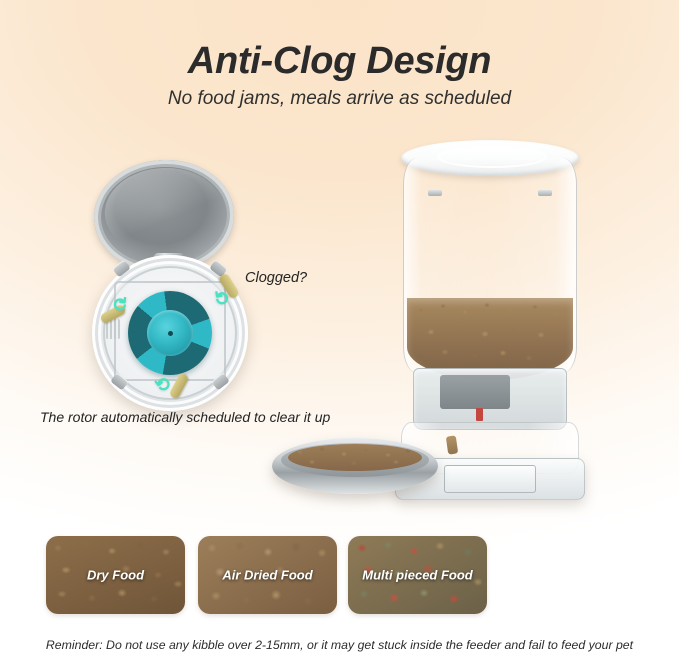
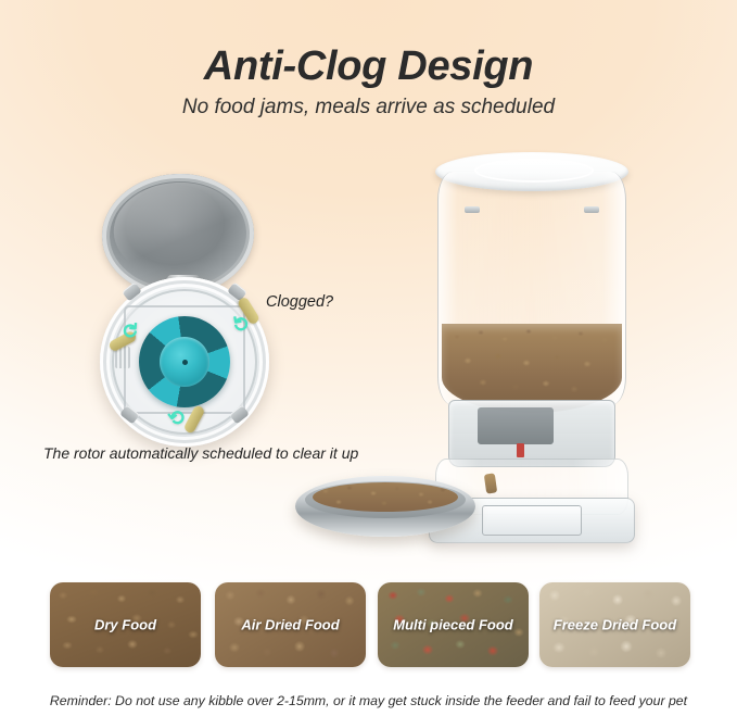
  Anti-Clog Design
  No food jams, meals arrive as scheduled
  Clogged?
  The rotor automatically scheduled to clear it up
  Dry Food
  Air Dried Food
  Multi pieced Food
+ Freeze Dried Food
  Reminder: Do not use any kibble over 2-15mm, or it may get stuck inside the feeder and fail to feed your pet
